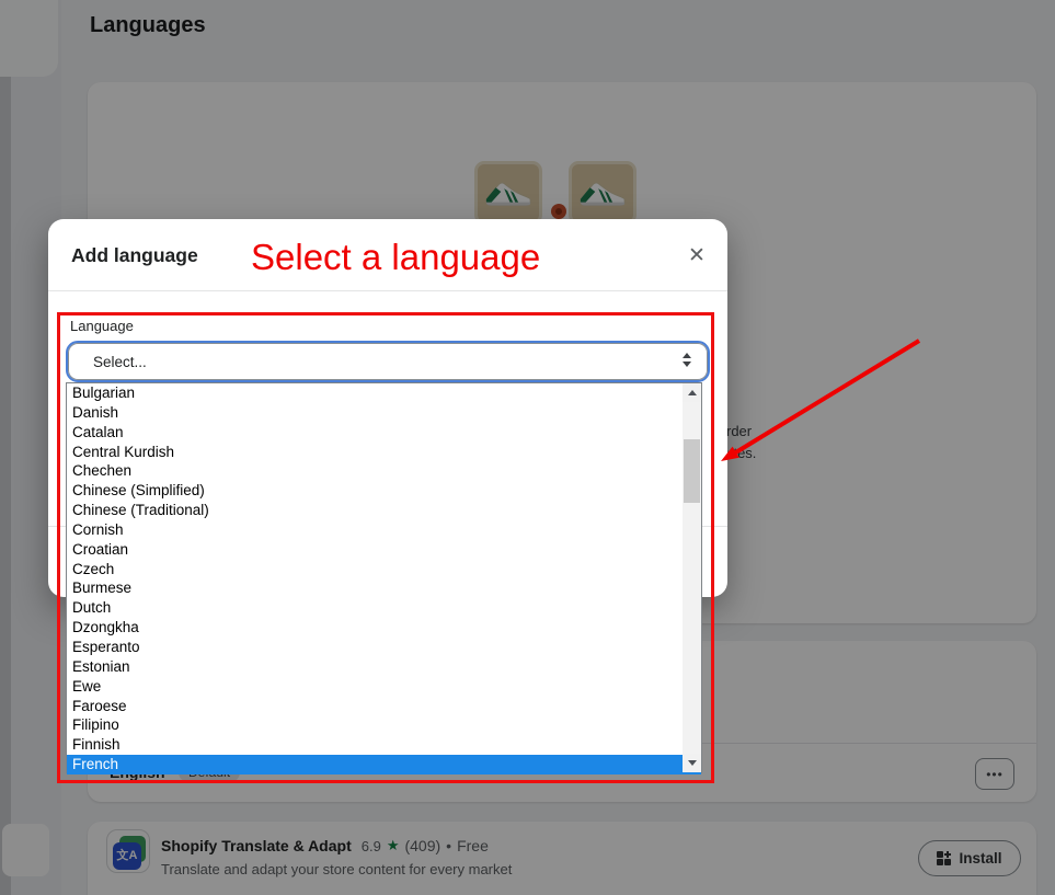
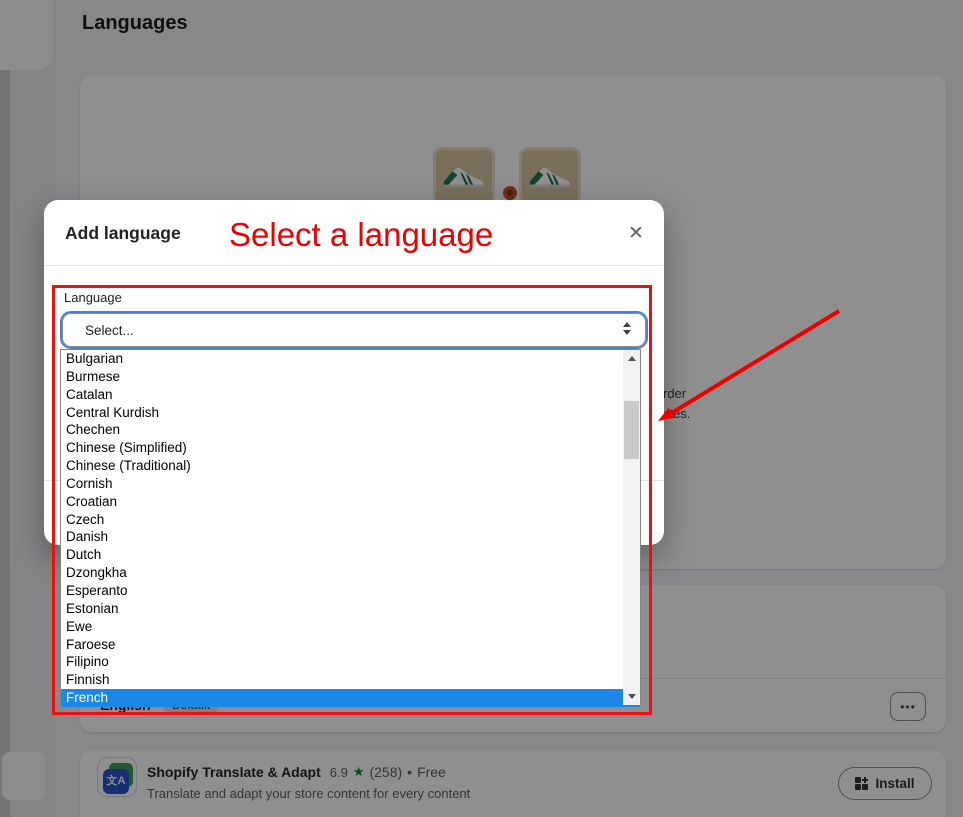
  Languages
  rder
  •••
  文A
  Shopify Translate & Adapt
  6.9
  ★
- (409)
+ (258)
  •
  Free
- Translate and adapt your store content for every market
+ Translate and adapt your store content for every content
  Install
  Add language
  ✕
  Language
  Select...
  Bulgarian
- Danish
+ Burmese
  Catalan
  Central Kurdish
  Chechen
  Chinese (Simplified)
  Chinese (Traditional)
  Cornish
  Croatian
  Czech
- Burmese
+ Danish
  Dutch
  Dzongkha
  Esperanto
  Estonian
  Ewe
  Faroese
  Filipino
  Finnish
  French
  Select a language
